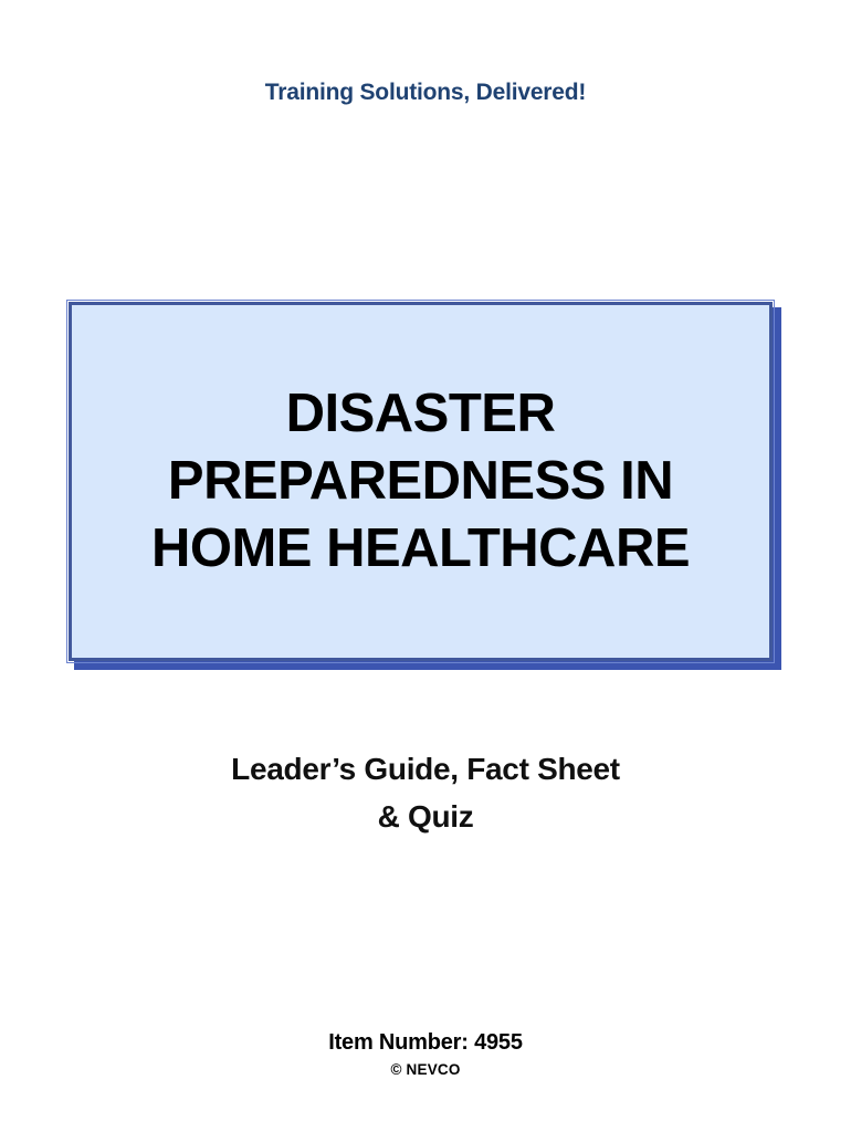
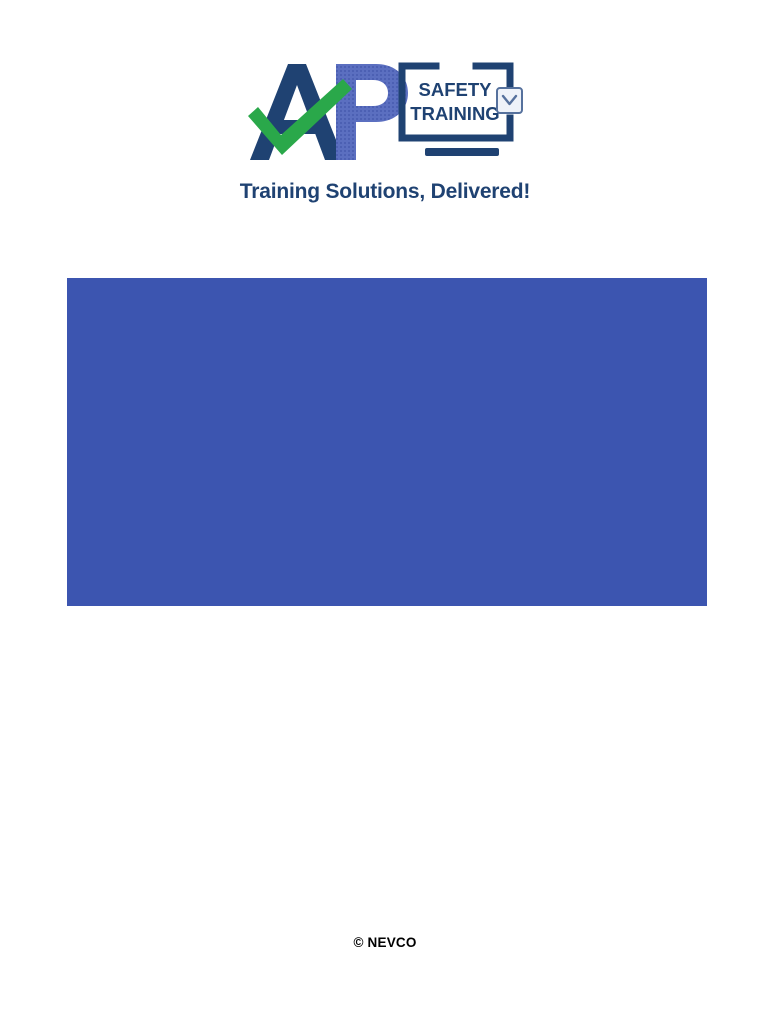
+ SAFETY
+ TRAINING
  Training Solutions, Delivered!
- DISASTER
- PREPAREDNESS IN
- HOME HEALTHCARE
- Leader’s Guide, Fact Sheet
- & Quiz
- Item Number: 4955
  © NEVCO
